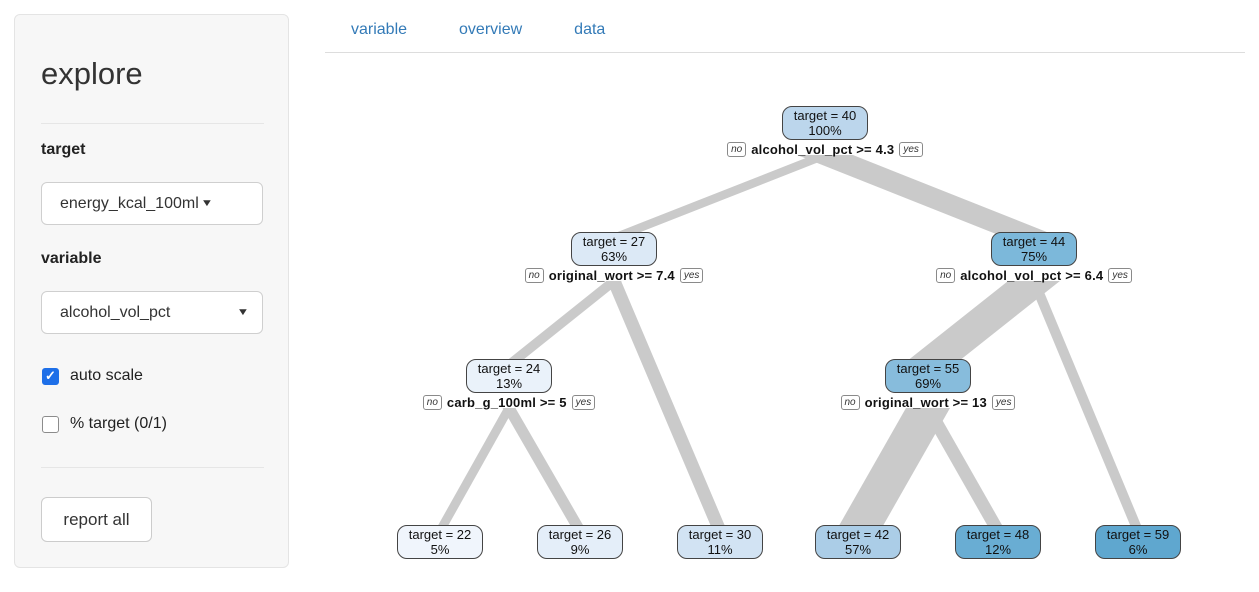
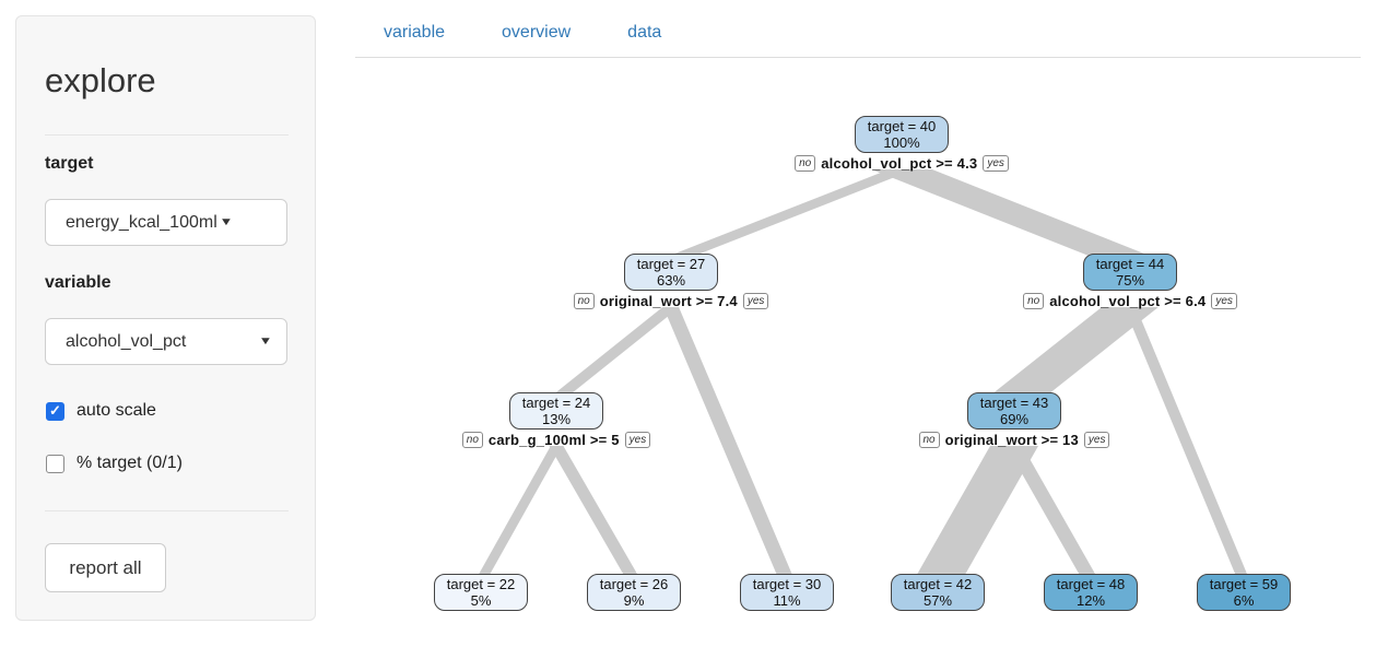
  explore
  target
  energy_kcal_100ml
  ▼
  variable
  alcohol_vol_pct
  ▼
  ✓
  auto scale
  % target (0/1)
  report all
  variable
  overview
  data
  target = 40
  100%
  no alcohol_vol_pct >= 4.3 yes
  target = 27
  63%
  no original_wort >= 7.4 yes
  target = 44
  75%
  no alcohol_vol_pct >= 6.4 yes
  target = 24
  13%
  no carb_g_100ml >= 5 yes
- target = 55
+ target = 43
  69%
  no original_wort >= 13 yes
  target = 22
  5%
  target = 26
  9%
  target = 30
  11%
  target = 42
  57%
  target = 48
  12%
  target = 59
  6%
